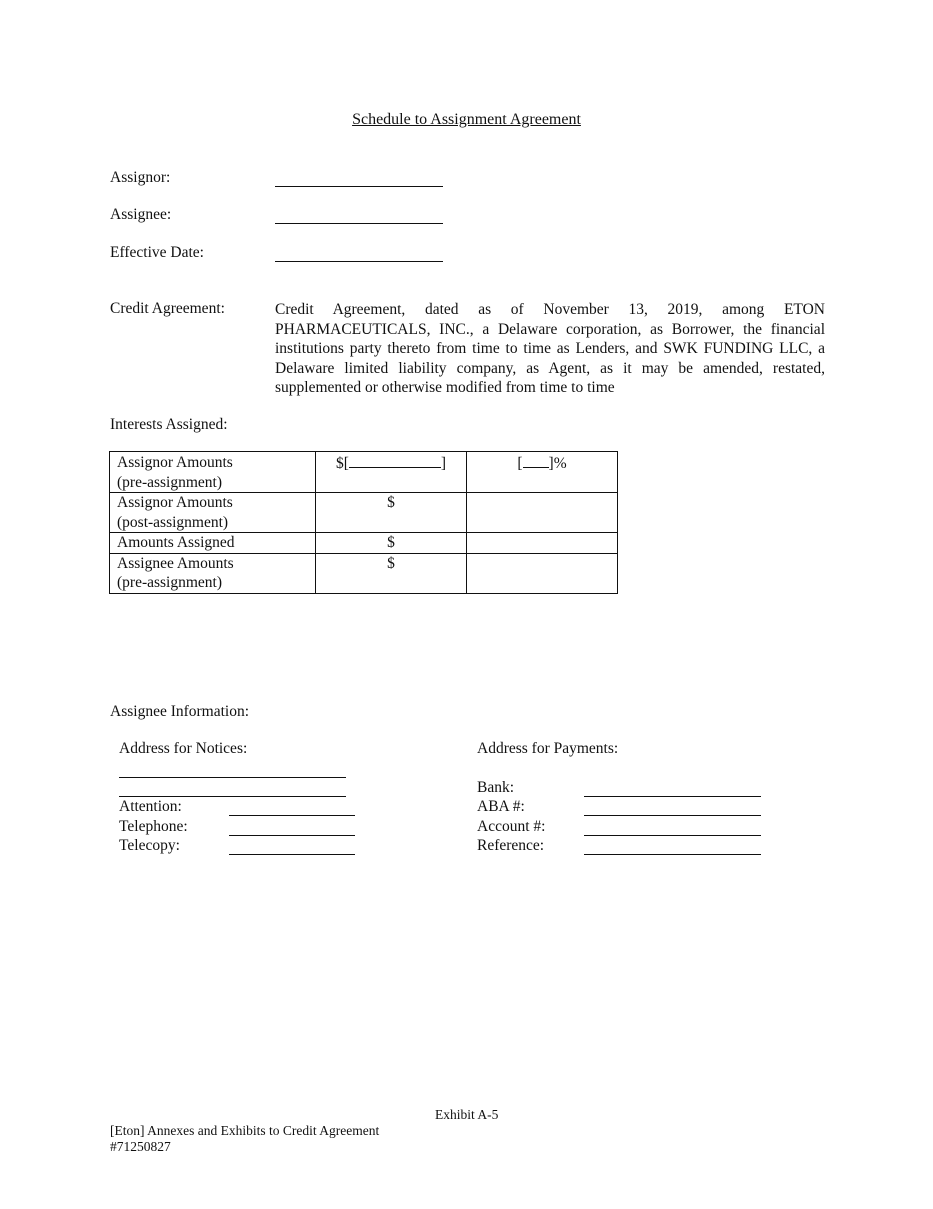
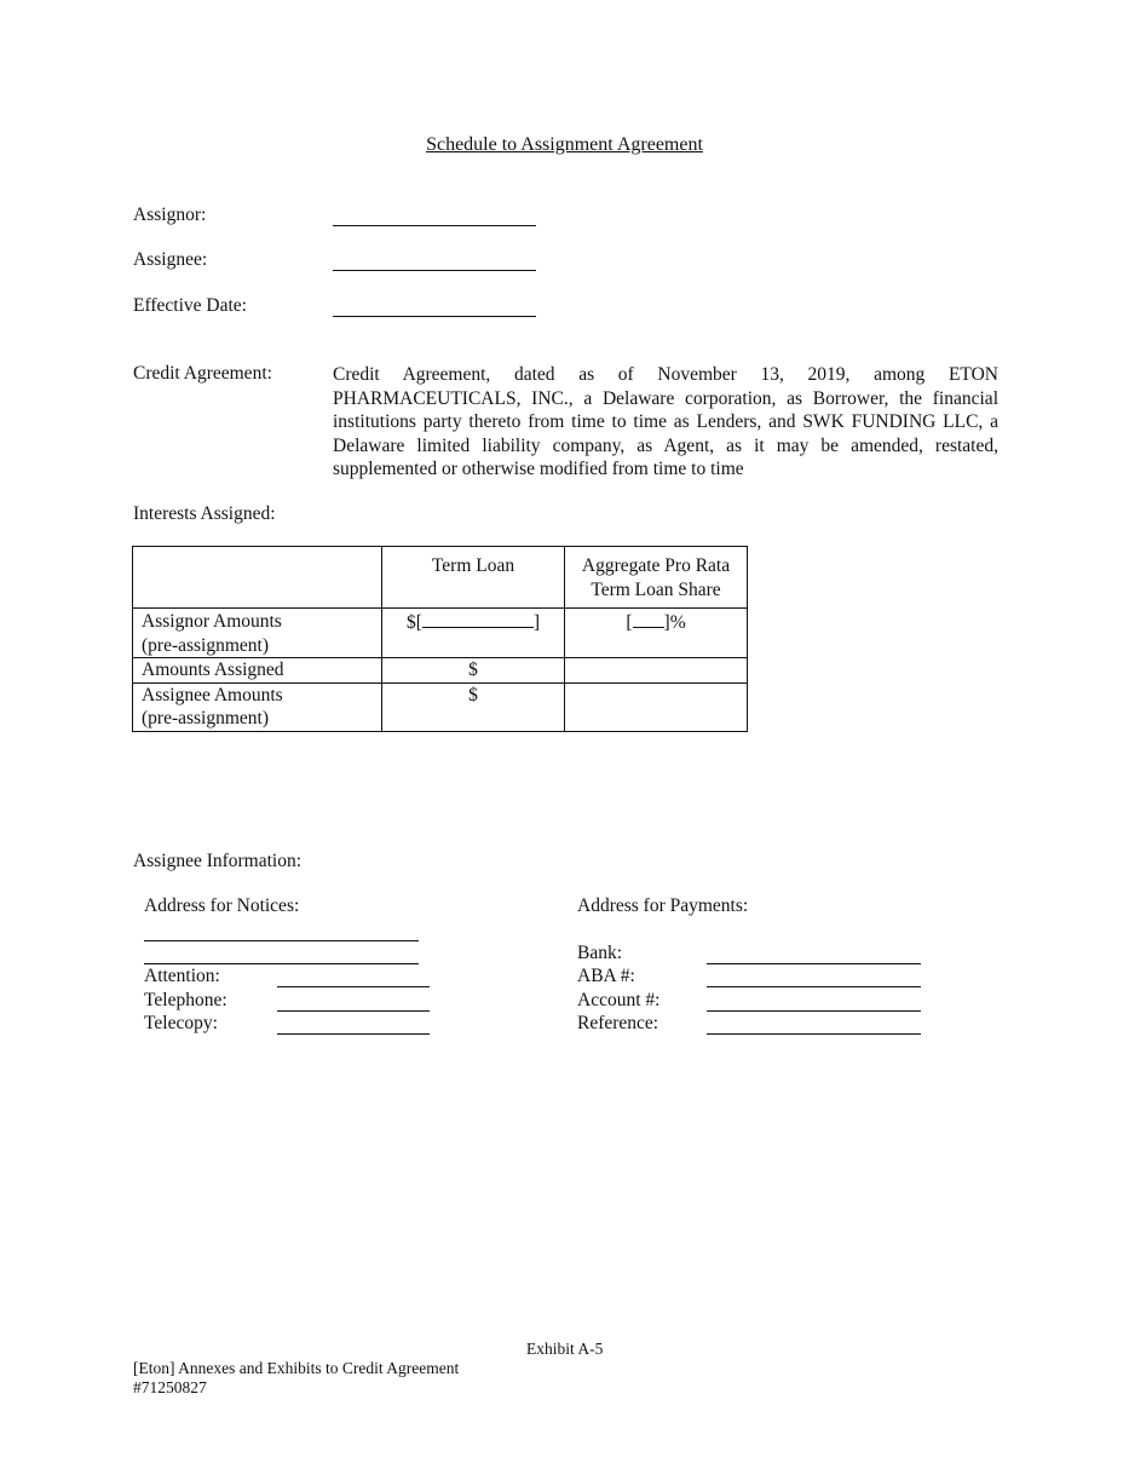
  Schedule to Assignment Agreement
  Assignor:
  Assignee:
  Effective Date:
  Credit Agreement:
  Credit Agreement, dated as of November 13, 2019, among ETON PHARMACEUTICALS, INC., a Delaware corporation, as Borrower, the financial institutions party thereto from time to time as Lenders, and SWK FUNDING LLC, a Delaware limited liability company, as Agent, as it may be amended, restated, supplemented or otherwise modified from time to time
  Interests Assigned:
+ 	Term Loan	Aggregate Pro Rata Term Loan Share
  Assignor Amounts (pre-assignment)	$[ ]	[ ]%
- Assignor Amounts (post-assignment)	$
  Amounts Assigned	$
  Assignee Amounts (pre-assignment)	$
  Assignee Information:
  Address for Notices:
  Attention:
  Telephone:
  Telecopy:
  Address for Payments:
  Bank:
  ABA #:
  Account #:
  Reference:
  Exhibit A-5
  [Eton] Annexes and Exhibits to Credit Agreement
  #71250827
